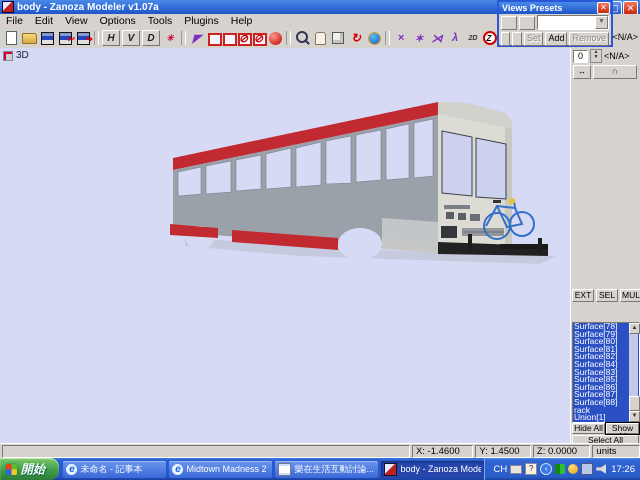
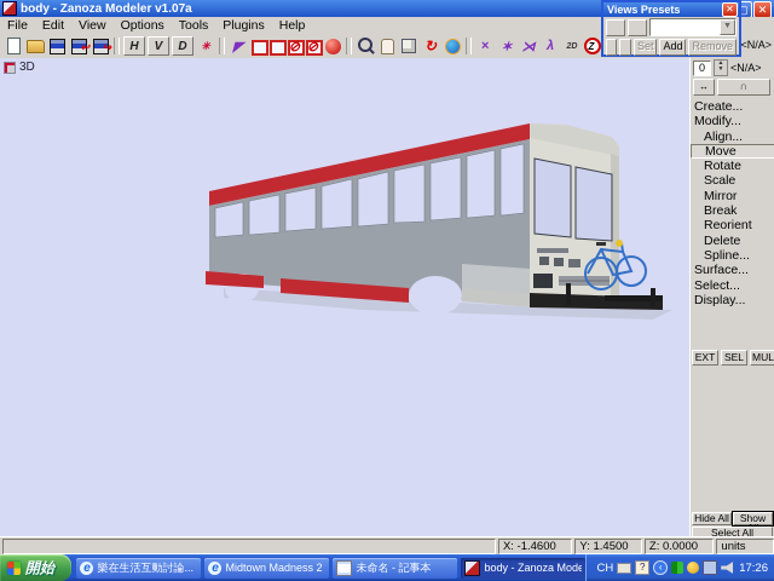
  body - Zanoza Modeler v1.07a
  ▢
  ✕
  File
  Edit
  View
  Options
  Tools
  Plugins
  Help
  ↩
  ↪
  H
  V
  D
  ✳
  ◤
  ⊘
  ⊘
  ↻
  ×
  ✶
  ⋊
  λ
  Z
  <N/A>
  3D
  0
  <N/A>
  ↔
  ∩
+ Create...
+ Modify...
+ Align...
+ Move
+ Rotate
+ Scale
+ Mirror
+ Break
+ Reorient
+ Delete
+ Spline...
+ Surface...
+ Select...
+ Display...
  EXT
  SEL
  MUL
- Surface[78]
- Surface[79]
- Surface[80]
- Surface[81]
- Surface[82]
- Surface[84]
- Surface[83]
- Surface[85]
- Surface[86]
- Surface[87]
- Surface[88]
- rack
- Union[1]
  Hide All
  Select All
  X: -1.4600
  Y: 1.4500
  Z: 0.0000
  units
  開始
- 未命名 - 記事本
+ 樂在生活互動討論...
  Midtown Madness 2
- 樂在生活互動討論...
+ 未命名 - 記事本
  body - Zanoza Mode
  CH
  17:26
  Views Presets
  ✕
  Set
  Add
  Remove
